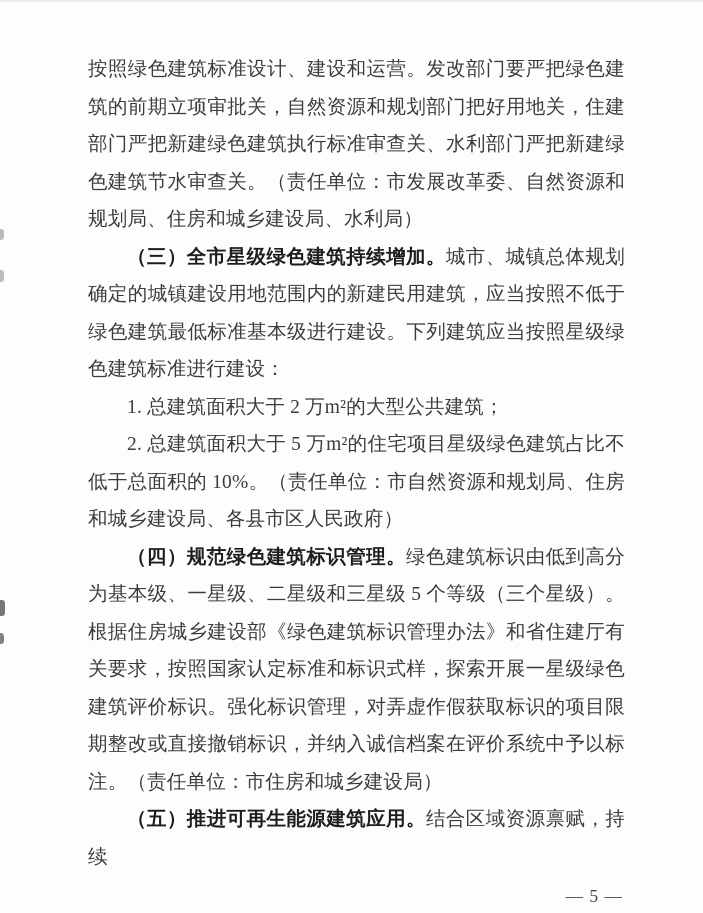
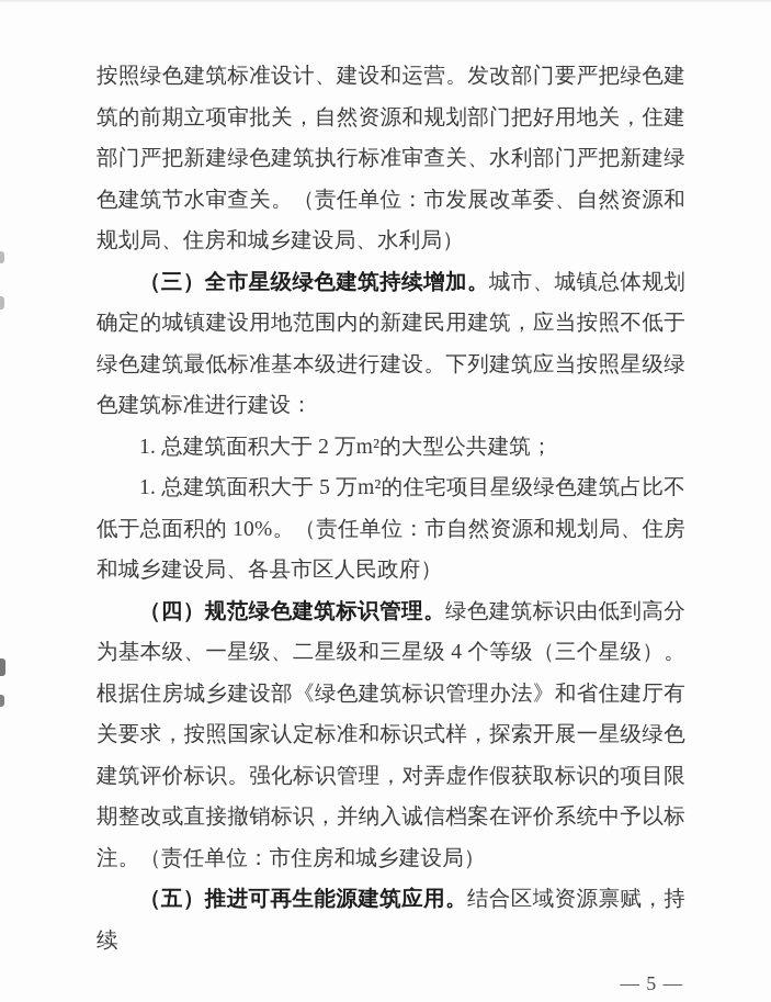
  按照绿色建筑标准设计、建设和运营。发改部门要严把绿色建筑的前期立项审批关，自然资源和规划部门把好用地关，住建部门严把新建绿色建筑执行标准审查关、水利部门严把新建绿色建筑节水审查关。（责任单位：市发展改革委、自然资源和规划局、住房和城乡建设局、水利局）
  （三）全市星级绿色建筑持续增加。城市、城镇总体规划确定的城镇建设用地范围内的新建民用建筑，应当按照不低于绿色建筑最低标准基本级进行建设。下列建筑应当按照星级绿色建筑标准进行建设：
  1. 总建筑面积大于 2 万m²的大型公共建筑；
- 2. 总建筑面积大于 5 万m²的住宅项目星级绿色建筑占比不低于总面积的 10%。（责任单位：市自然资源和规划局、住房和城乡建设局、各县市区人民政府）
+ 1. 总建筑面积大于 5 万m²的住宅项目星级绿色建筑占比不低于总面积的 10%。（责任单位：市自然资源和规划局、住房和城乡建设局、各县市区人民政府）
- （四）规范绿色建筑标识管理。绿色建筑标识由低到高分为基本级、一星级、二星级和三星级 5 个等级（三个星级）。根据住房城乡建设部《绿色建筑标识管理办法》和省住建厅有关要求，按照国家认定标准和标识式样，探索开展一星级绿色建筑评价标识。强化标识管理，对弄虚作假获取标识的项目限期整改或直接撤销标识，并纳入诚信档案在评价系统中予以标注。（责任单位：市住房和城乡建设局）
+ （四）规范绿色建筑标识管理。绿色建筑标识由低到高分为基本级、一星级、二星级和三星级 4 个等级（三个星级）。根据住房城乡建设部《绿色建筑标识管理办法》和省住建厅有关要求，按照国家认定标准和标识式样，探索开展一星级绿色建筑评价标识。强化标识管理，对弄虚作假获取标识的项目限期整改或直接撤销标识，并纳入诚信档案在评价系统中予以标注。（责任单位：市住房和城乡建设局）
  （五）推进可再生能源建筑应用。结合区域资源禀赋，持续
  — 5 —
